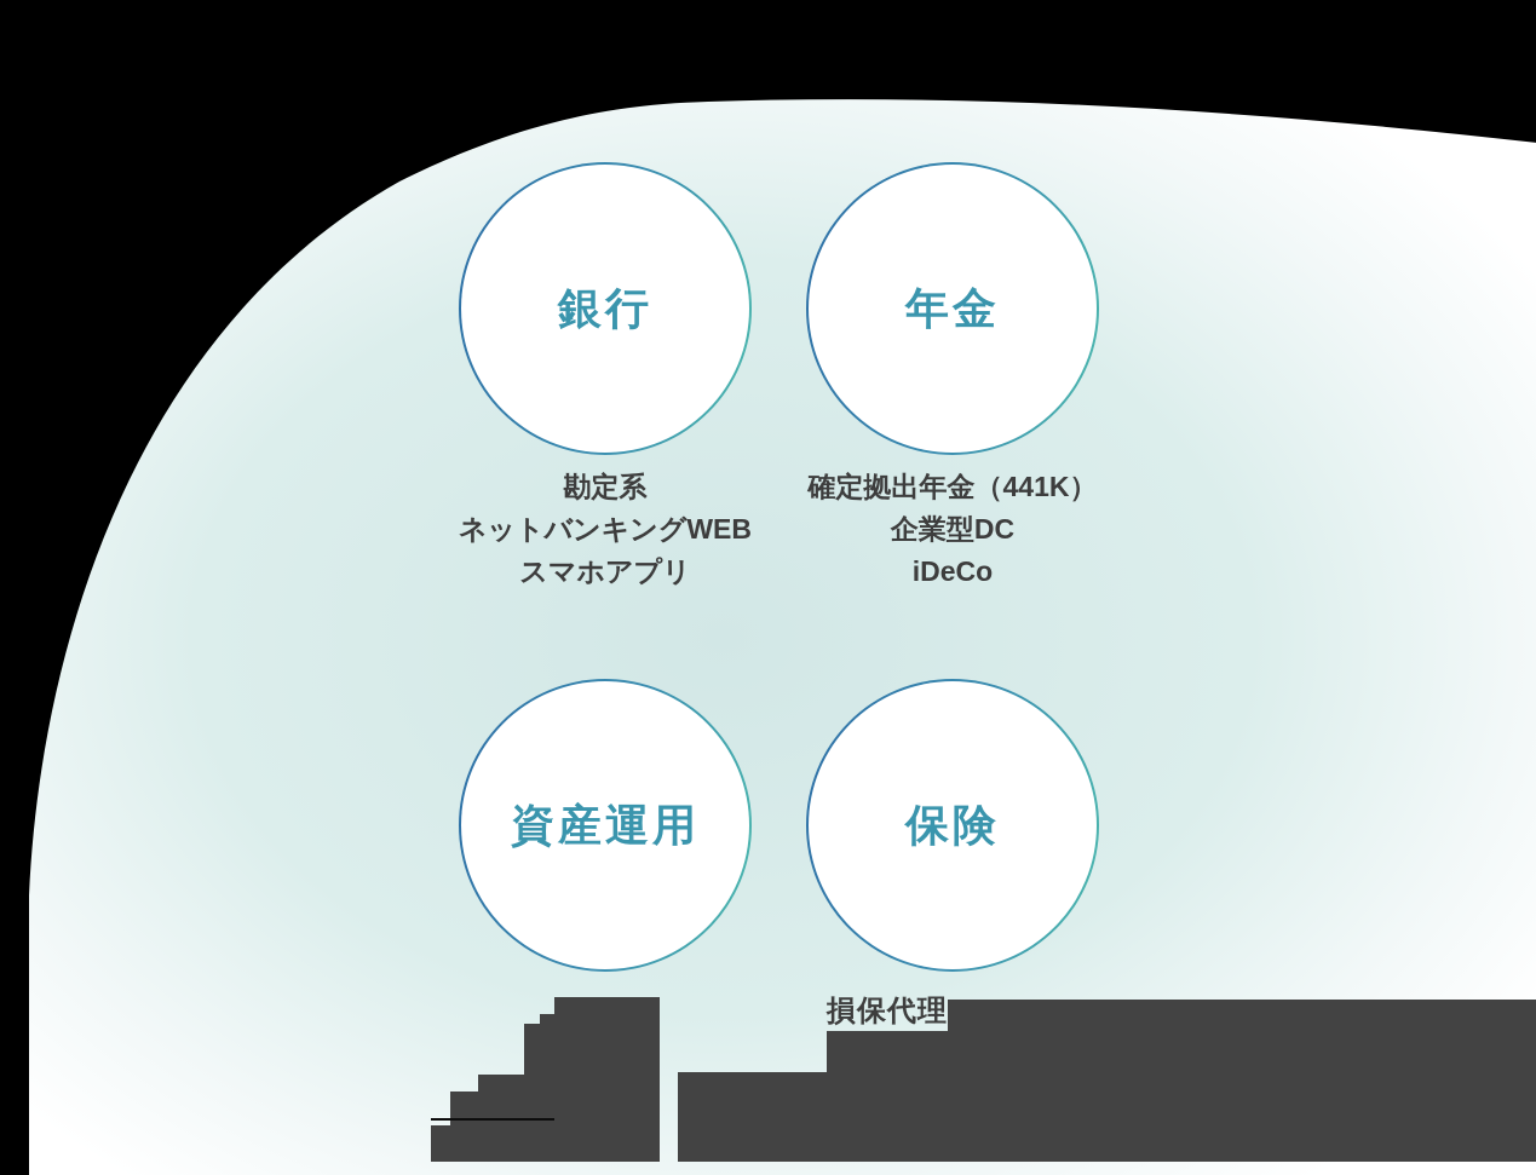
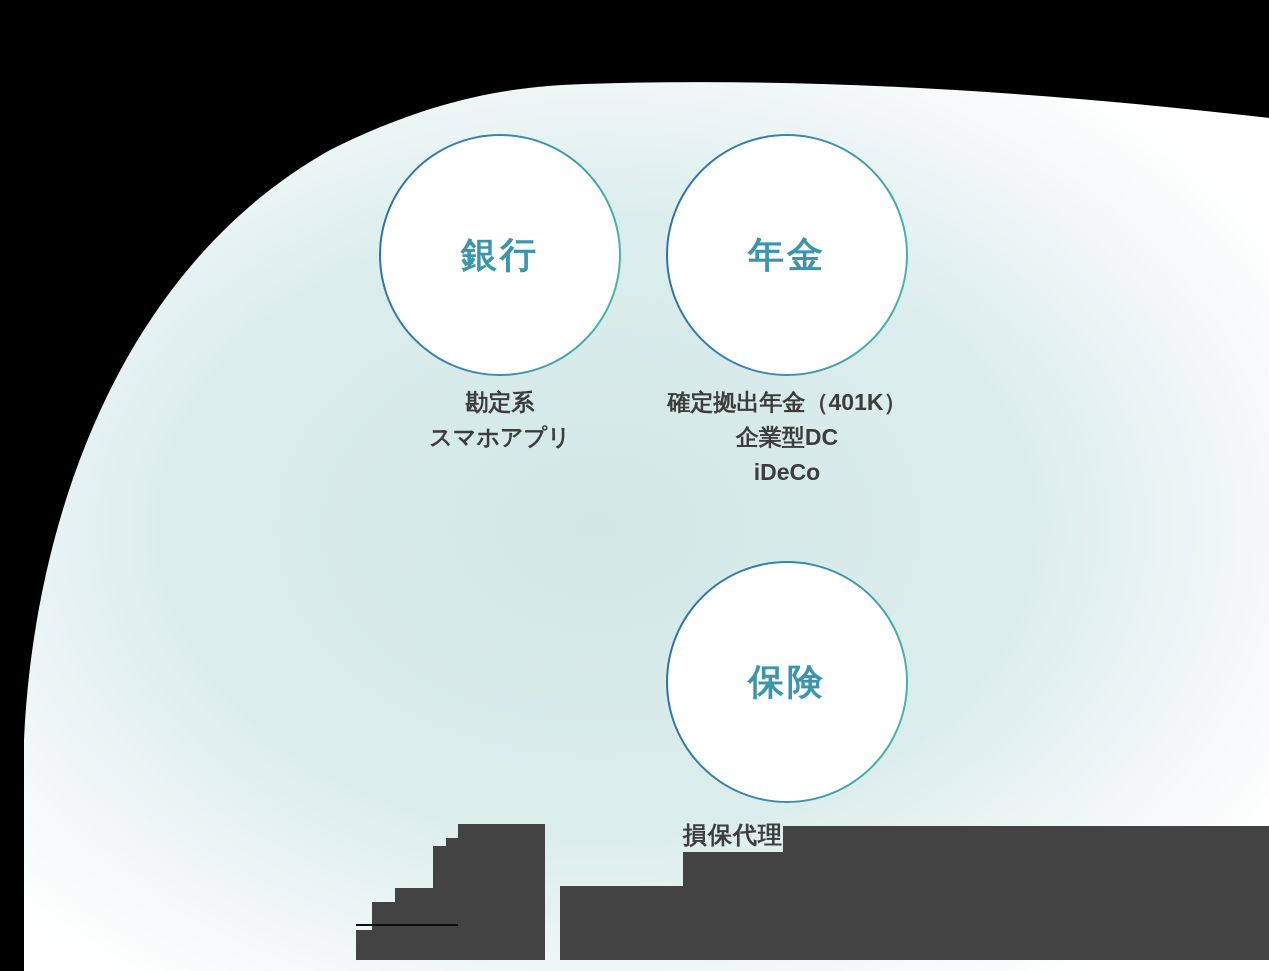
  銀行
  年金
- 資産運用
  保険
  勘定系
- ネットバンキングWEB
  スマホアプリ
- 確定拠出年金（441K）
+ 確定拠出年金（401K）
  企業型DC
  iDeCo
  損保代理
